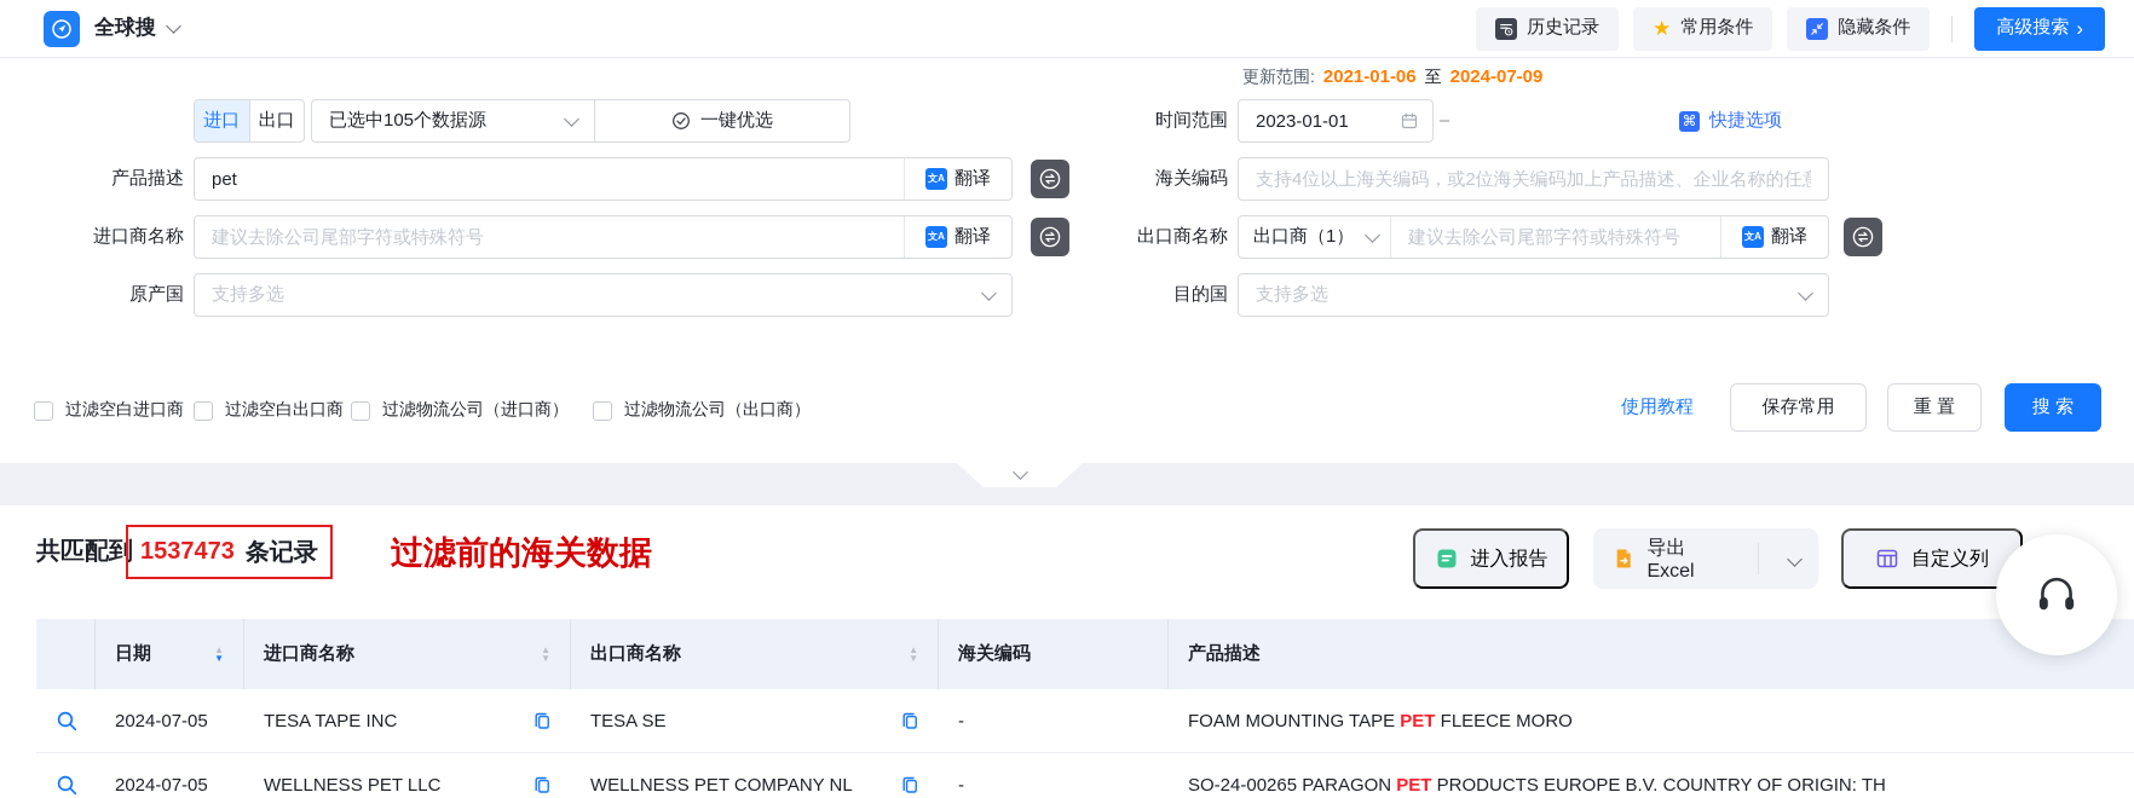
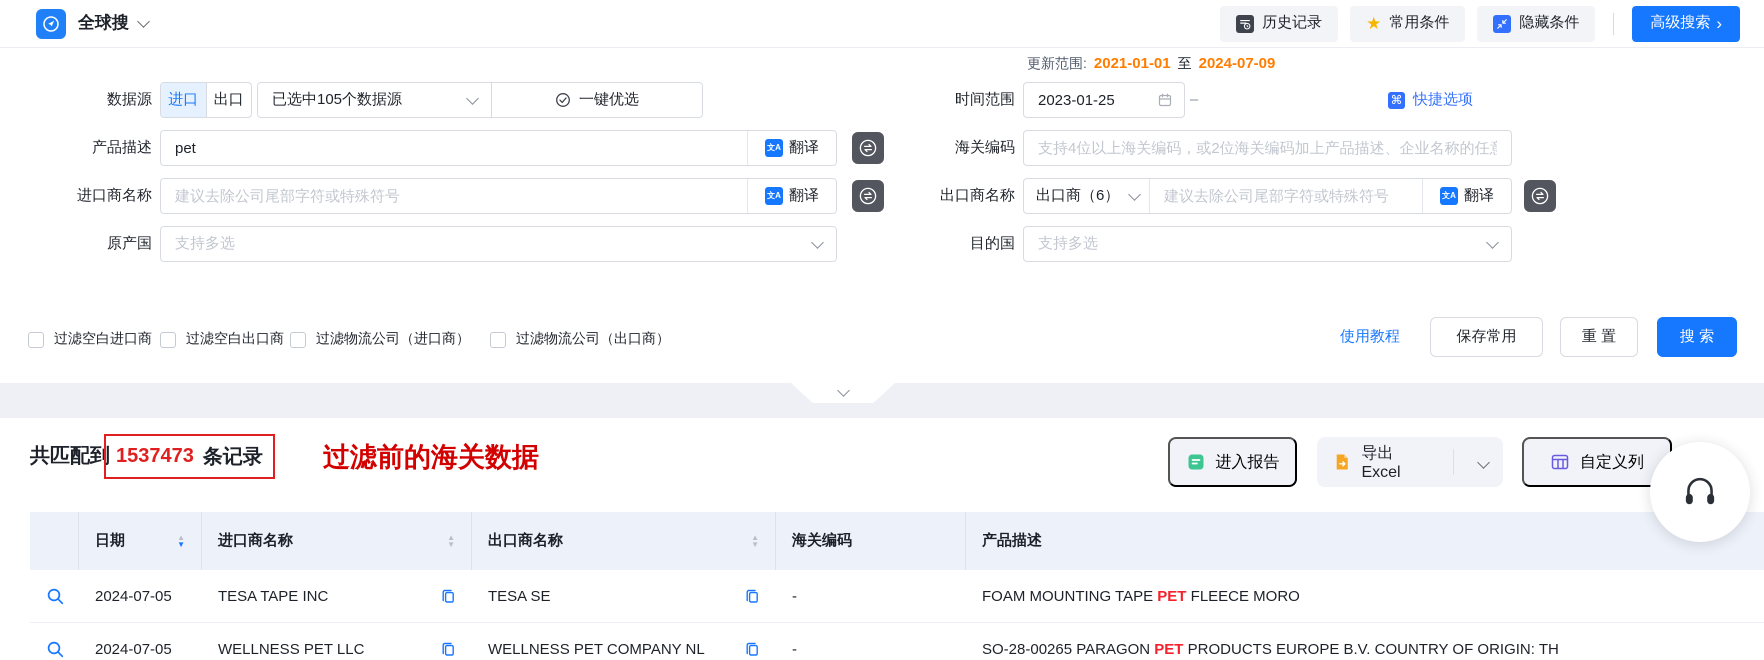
  全球搜
  历史记录
  ★
  常用条件
  隐藏条件
  高级搜索
  ›
  更新范围:
- 2021-01-06
+ 2021-01-01
  至
  2024-07-09
+ 数据源
  进口
  出口
  已选中105个数据源
  一键优选
  时间范围
- 2023-01-01
+ 2023-01-25
  –
  ⌘
  快捷选项
  产品描述
  pet
  文A
  翻译
  海关编码
  支持4位以上海关编码，或2位海关编码加上产品描述、企业名称的任
  进口商名称
  建议去除公司尾部字符或特殊符号
  文A
  翻译
  出口商名称
- 出口商（1）
+ 出口商（6）
  建议去除公司尾部字符或特殊符号
  文A
  翻译
  原产国
  支持多选
  目的国
  支持多选
  过滤空白进口商
  过滤空白出口商
  过滤物流公司（进口商）
  过滤物流公司（出口商）
  使用教程
  保存常用
  重 置
  搜 索
  共匹配到
  1537473
  条记录
  过滤前的海关数据
  进入报告
  导出Excel
  自定义列
  日期
  ▲
  ▼
  进口商名称
  ▲
  ▼
  出口商名称
  ▲
  ▼
  海关编码
  产品描述
  2024-07-05
  TESA TAPE INC
  TESA SE
  -
  FOAM MOUNTING TAPE
  PET
  FLEECE MORO
  2024-07-05
  WELLNESS PET LLC
  WELLNESS PET COMPANY NL
  -
- SO-24-00265 PARAGON
+ SO-28-00265 PARAGON
  PET
  PRODUCTS EUROPE B.V. COUNTRY OF ORIGIN: TH
